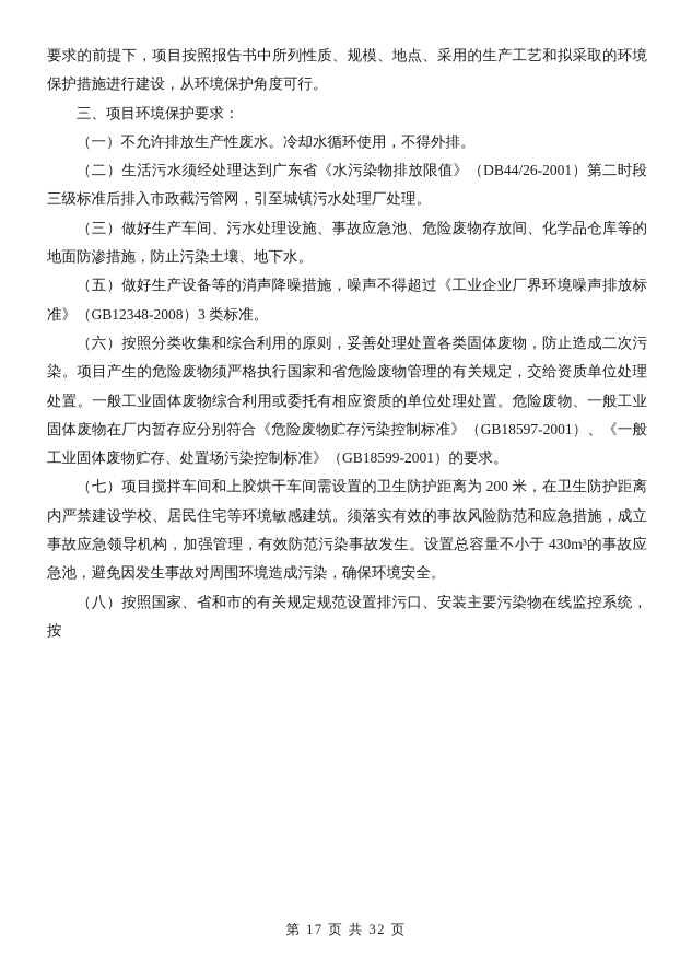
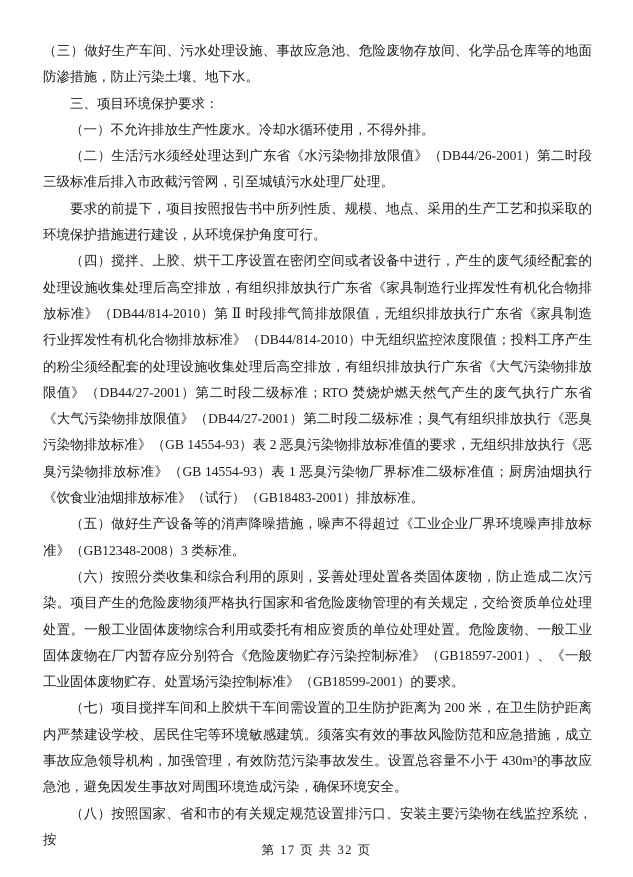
- 要求的前提下，项目按照报告书中所列性质、规模、地点、采用的生产工艺和拟采取的环境保护措施进行建设，从环境保护角度可行。
+ （三）做好生产车间、污水处理设施、事故应急池、危险废物存放间、化学品仓库等的地面防渗措施，防止污染土壤、地下水。
  三、项目环境保护要求：
  （一）不允许排放生产性废水。冷却水循环使用，不得外排。
  （二）生活污水须经处理达到广东省《水污染物排放限值》（DB44/26-2001）第二时段三级标准后排入市政截污管网，引至城镇污水处理厂处理。
- （三）做好生产车间、污水处理设施、事故应急池、危险废物存放间、化学品仓库等的地面防渗措施，防止污染土壤、地下水。
+ 要求的前提下，项目按照报告书中所列性质、规模、地点、采用的生产工艺和拟采取的环境保护措施进行建设，从环境保护角度可行。
+ （四）搅拌、上胶、烘干工序设置在密闭空间或者设备中进行，产生的废气须经配套的处理设施收集处理后高空排放，有组织排放执行广东省《家具制造行业挥发性有机化合物排放标准》（DB44/814-2010）第 Ⅱ 时段排气筒排放限值，无组织排放执行广东省《家具制造行业挥发性有机化合物排放标准》（DB44/814-2010）中无组织监控浓度限值；投料工序产生的粉尘须经配套的处理设施收集处理后高空排放，有组织排放执行广东省《大气污染物排放限值》（DB44/27-2001）第二时段二级标准；RTO 焚烧炉燃天然气产生的废气执行广东省《大气污染物排放限值》（DB44/27-2001）第二时段二级标准；臭气有组织排放执行《恶臭污染物排放标准》（GB 14554-93）表 2 恶臭污染物排放标准值的要求，无组织排放执行《恶臭污染物排放标准》（GB 14554-93）表 1 恶臭污染物厂界标准二级标准值；厨房油烟执行《饮食业油烟排放标准》（试行）（GB18483-2001）排放标准。
  （五）做好生产设备等的消声降噪措施，噪声不得超过《工业企业厂界环境噪声排放标准》（GB12348-2008）3 类标准。
  （六）按照分类收集和综合利用的原则，妥善处理处置各类固体废物，防止造成二次污染。项目产生的危险废物须严格执行国家和省危险废物管理的有关规定，交给资质单位处理处置。一般工业固体废物综合利用或委托有相应资质的单位处理处置。危险废物、一般工业固体废物在厂内暂存应分别符合《危险废物贮存污染控制标准》（GB18597-2001）、《一般工业固体废物贮存、处置场污染控制标准》（GB18599-2001）的要求。
  （七）项目搅拌车间和上胶烘干车间需设置的卫生防护距离为 200 米，在卫生防护距离内严禁建设学校、居民住宅等环境敏感建筑。须落实有效的事故风险防范和应急措施，成立事故应急领导机构，加强管理，有效防范污染事故发生。设置总容量不小于 430m³的事故应急池，避免因发生事故对周围环境造成污染，确保环境安全。
  （八）按照国家、省和市的有关规定规范设置排污口、安装主要污染物在线监控系统，按
  第 17 页 共 32 页
